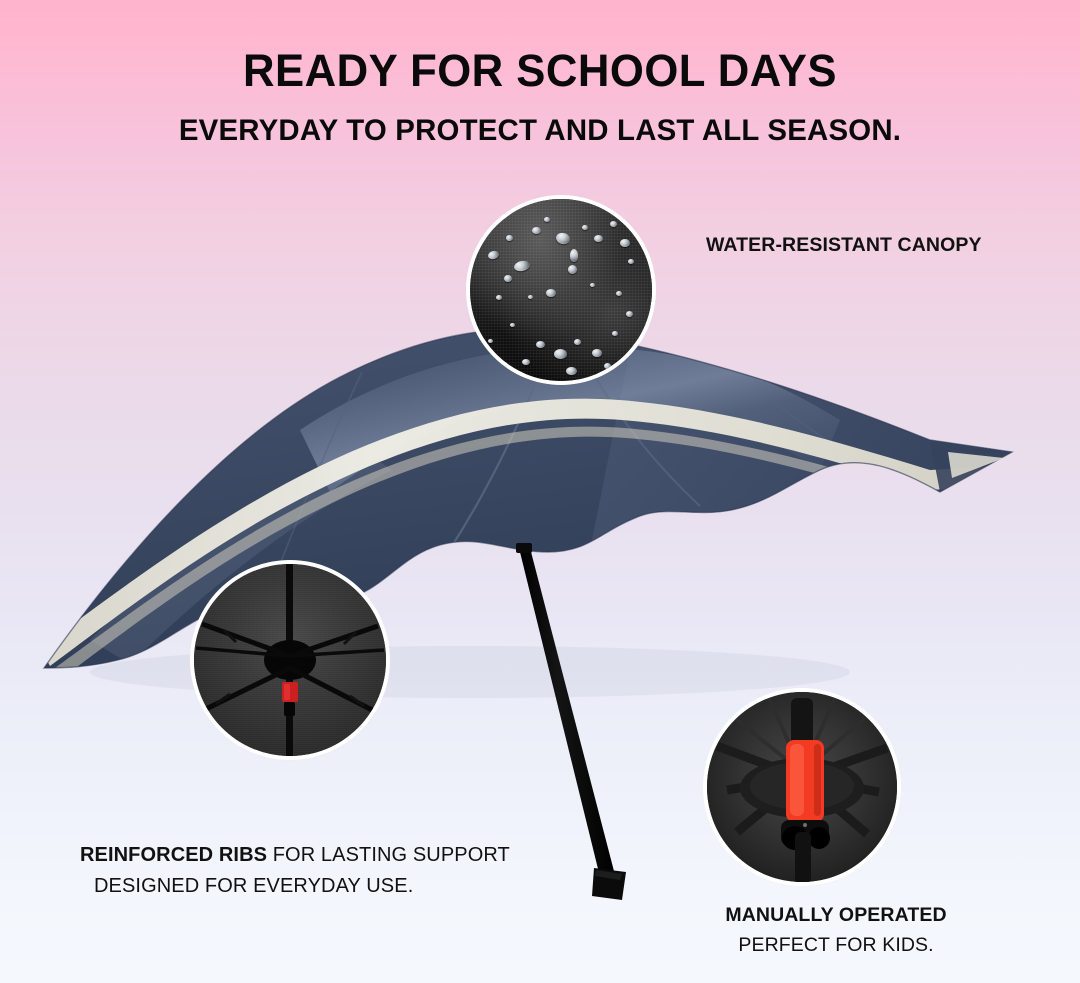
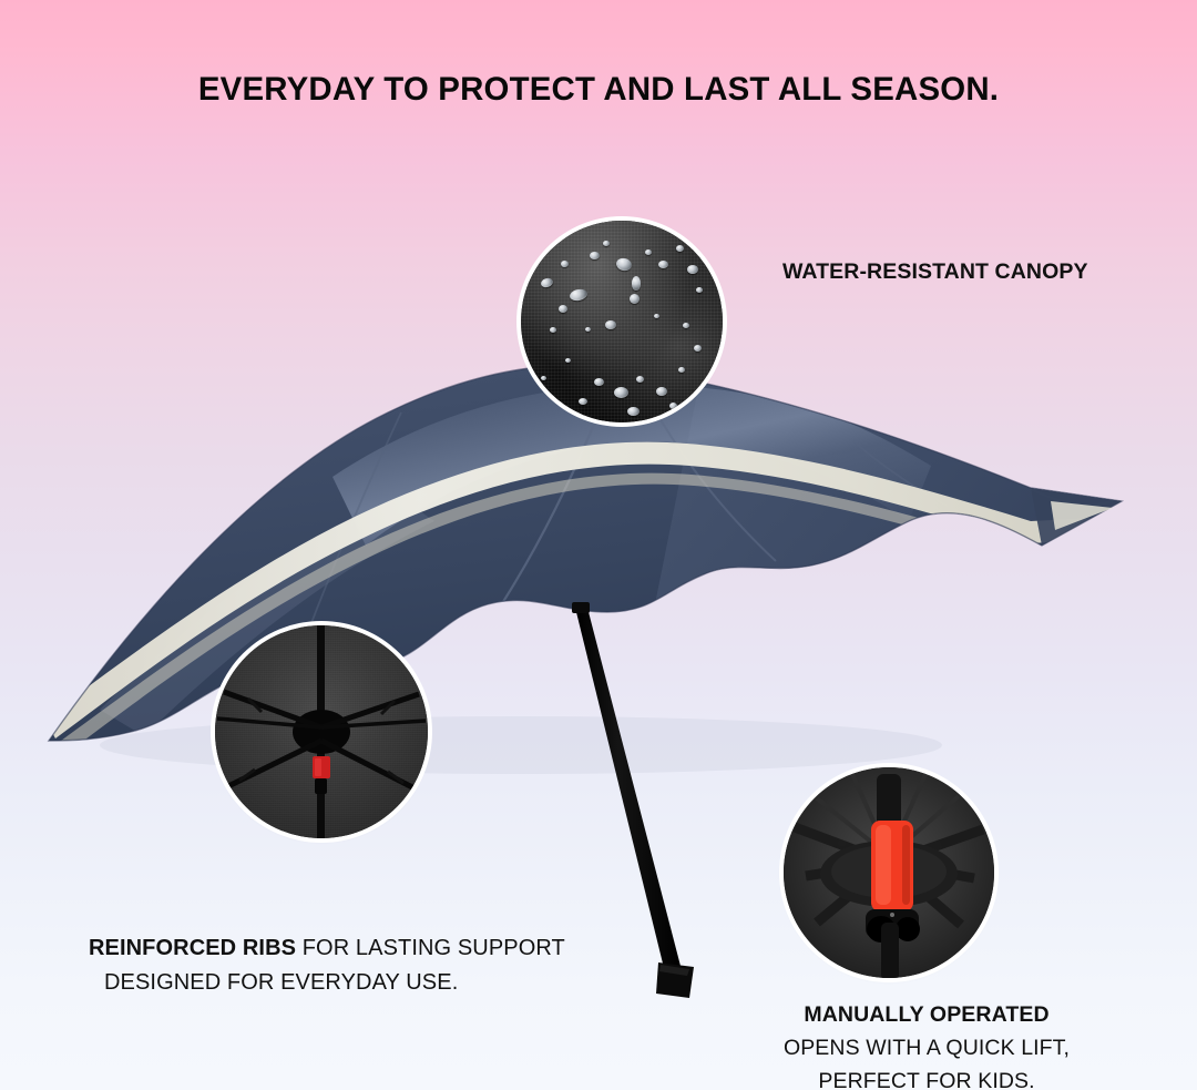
- READY FOR SCHOOL DAYS
  EVERYDAY TO PROTECT AND LAST ALL SEASON.
  WATER-RESISTANT CANOPY
  REINFORCED RIBS FOR LASTING SUPPORT
  DESIGNED FOR EVERYDAY USE.
  MANUALLY OPERATED
+ OPENS WITH A QUICK LIFT,
  PERFECT FOR KIDS.
